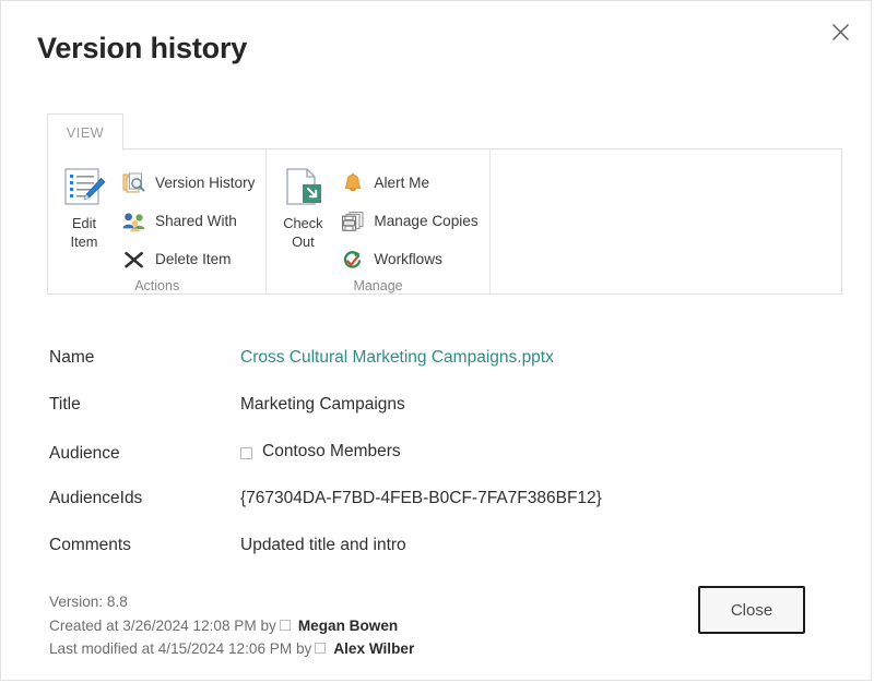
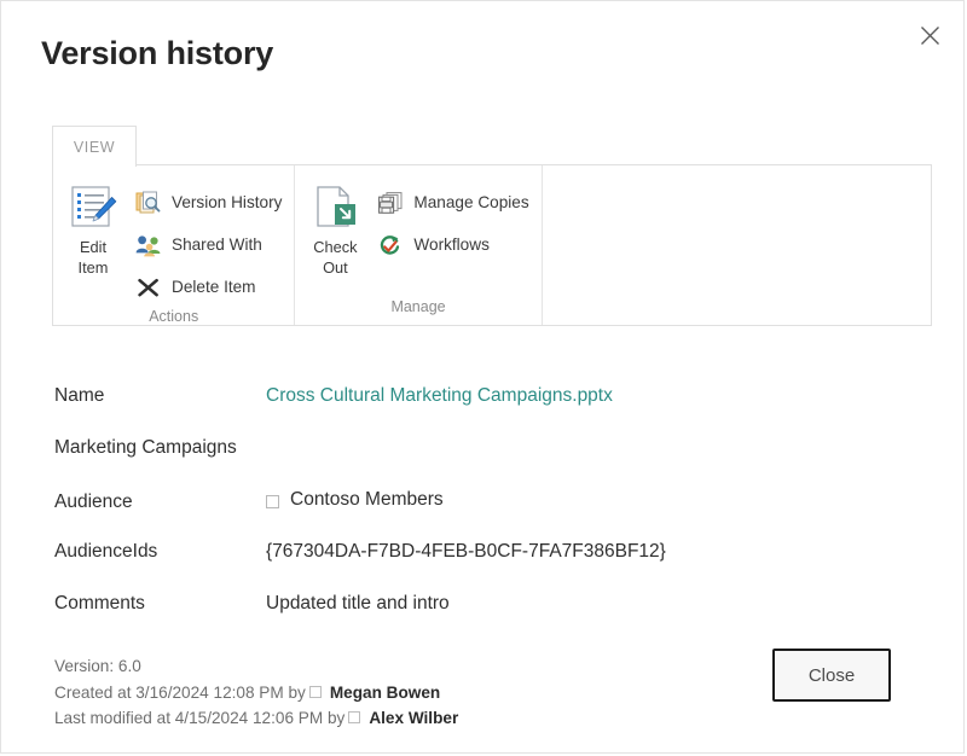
  Version history
  VIEW
  Edit
  Item
  Version History
  Shared With
  Delete Item
  Actions
  Check
  Out
- Alert Me
  Manage Copies
  Workflows
  Manage
  Name
  Cross Cultural Marketing Campaigns.pptx
- Title
  Marketing Campaigns
  Audience
  Contoso Members
  AudienceIds
  {767304DA-F7BD-4FEB-B0CF-7FA7F386BF12}
  Comments
  Updated title and intro
- Version: 8.8
+ Version: 6.0
- Created at 3/26/2024 12:08 PM by
+ Created at 3/16/2024 12:08 PM by
  Megan Bowen
  Last modified at 4/15/2024 12:06 PM by
  Alex Wilber
  Close
